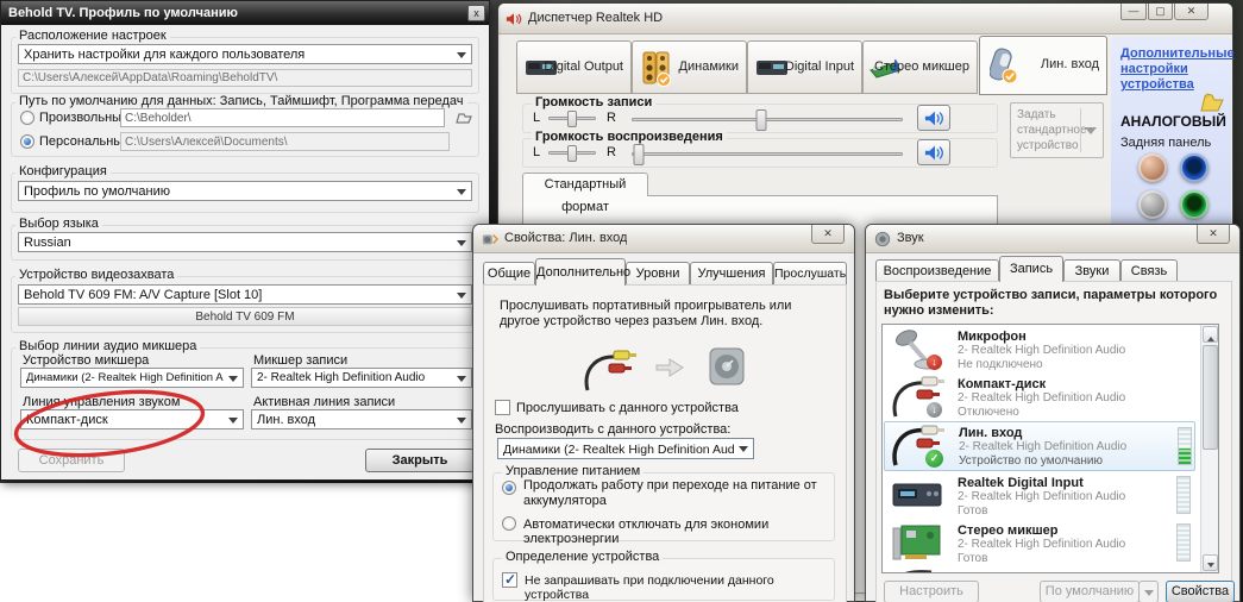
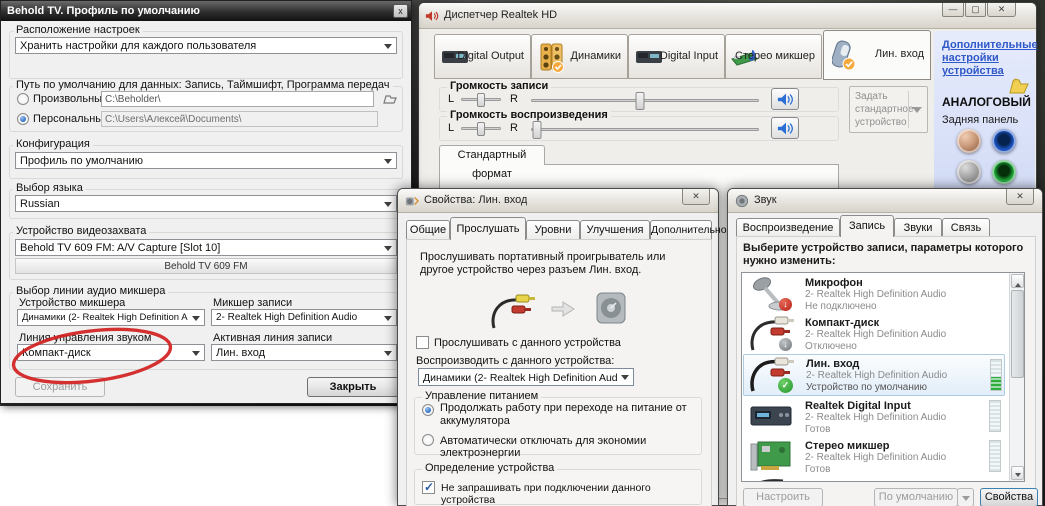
  Behold TV. Профиль по умолчанию
  x
  Расположение настроек
  Хранить настройки для каждого пользователя
- C:\Users\Алексей\AppData\Roaming\BeholdTV\
  Путь по умолчанию для данных: Запись, Таймшифт, Программа передач
  Произвольны
  C:\Beholder\
  Персональны
  C:\Users\Алексей\Documents\
  Конфигурация
  Профиль по умолчанию
  Выбор языка
  Russian
  Устройство видеозахвата
  Behold TV 609 FM: A/V Capture [Slot 10]
  Behold TV 609 FM
  Выбор линии аудио микшера
  Устройство микшера
  Динамики (2- Realtek High Definition A
  Микшер записи
  2- Realtek High Definition Audio
  Линияправления звуком
  Компакт-диск
  Активная линия записи
  Лин. вход
  Сохранить
  Закрыть
  Диспетчер Realtek HD
  —
  ▢
  ✕
  Digital Output
  Динамики
  Digital Input
  Стерео микшер
  Лин. вход
  Громкость записи
  L
  R
  Громкость воспроизведения
  L
  R
  Стандартный формат
  Задать стандартное устройство
  Дополнительные настройки устройства
  АНАЛОГОВЫЙ
  Задняя панель
  Свойства: Лин. вход
  ✕
  Общие
- Дополнительно
+ Прослушать
  Уровни
  Улучшения
- Прослушать
+ Дополнительно
  Прослушивать портативный проигрыватель или другое устройство через разъем Лин. вход.
  Прослушивать с данного устройства
  Воспроизводить с данного устройства:
  Динамики (2- Realtek High Definition Aud
  Управление питанием
  Продолжать работу при переходе на питание от аккумулятора
  Автоматически отключать для экономии электроэнергии
  Определение устройства
  Не запрашивать при подключении данного устройства
  Звук
  ✕
  Воспроизведение
  Запись
  Звуки
  Связь
  Выберите устройство записи, параметры которого нужно изменить:
  ↓
  Микрофон
  2- Realtek High Definition Audio
  Не подключено
  ↓
  Компакт-диск
  2- Realtek High Definition Audio
  Отключено
  ✓
  Лин. вход
  2- Realtek High Definition Audio
  Устройство по умолчанию
  Realtek Digital Input
  2- Realtek High Definition Audio
  Готов
  Стерео микшер
  2- Realtek High Definition Audio
  Готов
  Настроить
  По умолчанию
  Свойства
